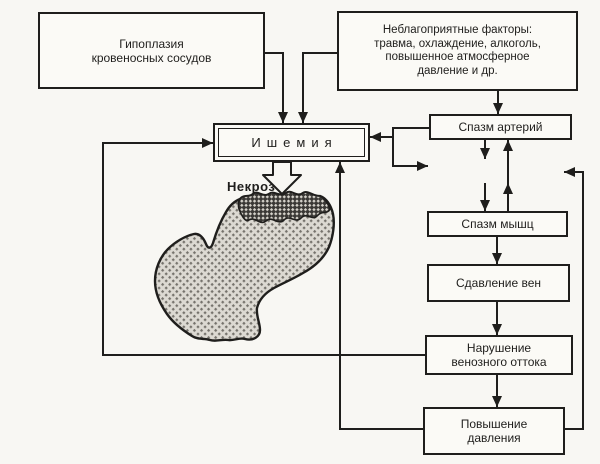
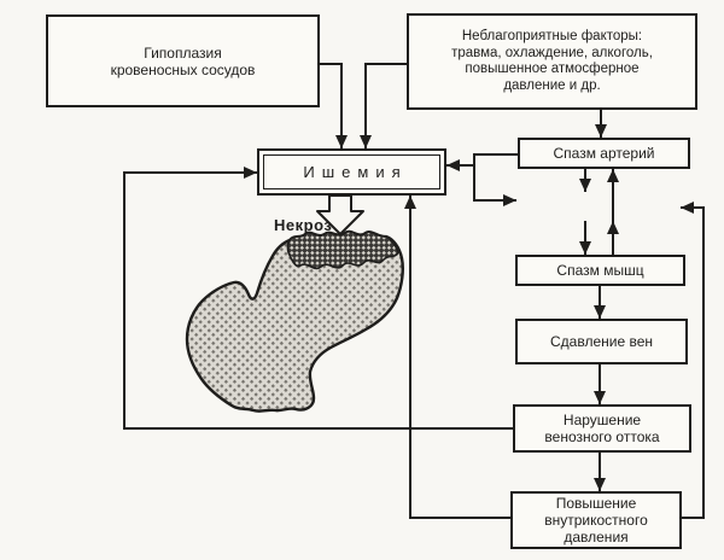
  Гипоплазия
  кровеносных сосудов
  Неблагоприятные факторы:
  травма, охлаждение, алкоголь,
  повышенное атмосферное
  давление и др.
  Ишемия
  Некроз
  Спазм артерий
  Спазм мышц
  Сдавление вен
  Нарушение
  венозного оттока
  Повышение
+ внутрикостного
  давления
